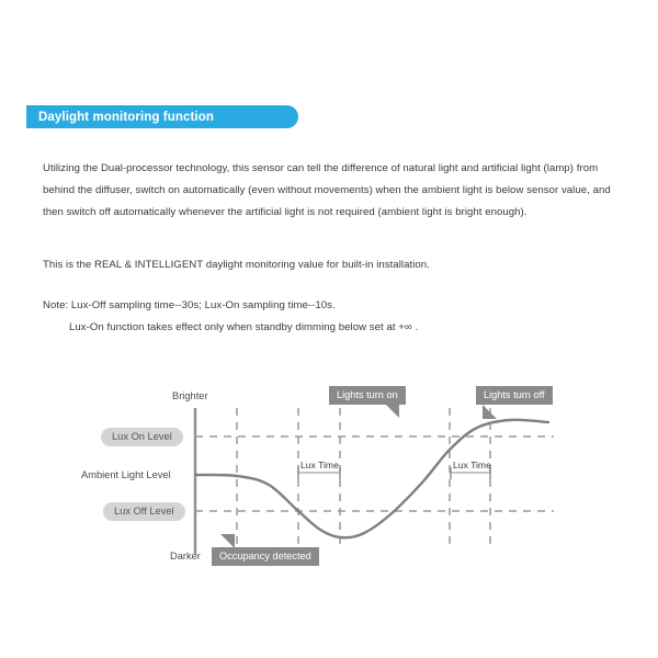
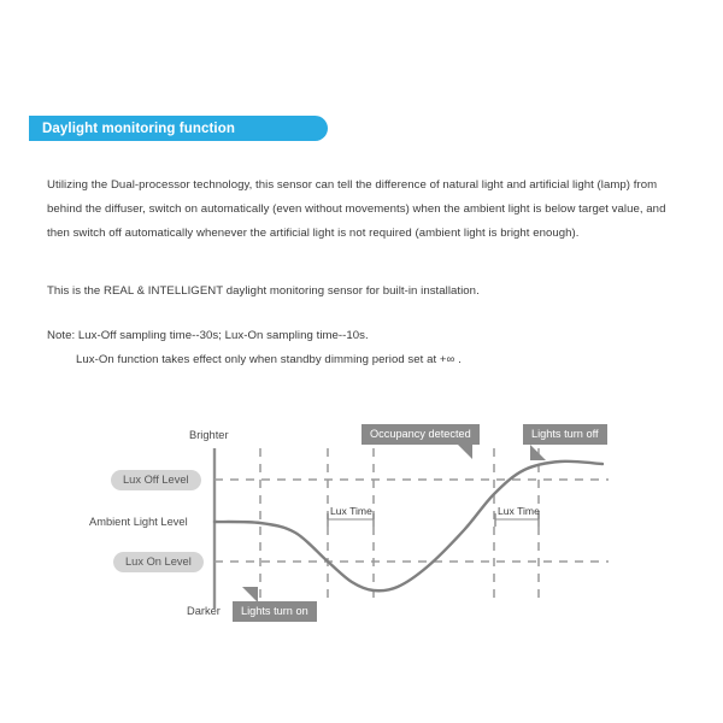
  Daylight monitoring function
- Utilizing the Dual-processor technology, this sensor can tell the difference of natural light and artificial light (lamp) from behind the diffuser, switch on automatically (even without movements) when the ambient light is below sensor value, and then switch off automatically whenever the artificial light is not required (ambient light is bright enough).
+ Utilizing the Dual-processor technology, this sensor can tell the difference of natural light and artificial light (lamp) from behind the diffuser, switch on automatically (even without movements) when the ambient light is below target value, and then switch off automatically whenever the artificial light is not required (ambient light is bright enough).
- This is the REAL & INTELLIGENT daylight monitoring value for built-in installation.
+ This is the REAL & INTELLIGENT daylight monitoring sensor for built-in installation.
  Note: Lux-Off sampling time--30s; Lux-On sampling time--10s.
- Lux-On function takes effect only when standby dimming below set at +∞ .
+ Lux-On function takes effect only when standby dimming period set at +∞ .
  Brighter
  Darker
- Lux On Level
+ Lux Off Level
  Ambient Light Level
- Lux Off Level
+ Lux On Level
- Lights turn on
+ Occupancy detected
  Lights turn off
- Occupancy detected
+ Lights turn on
  Lux Time
  Lux Time
